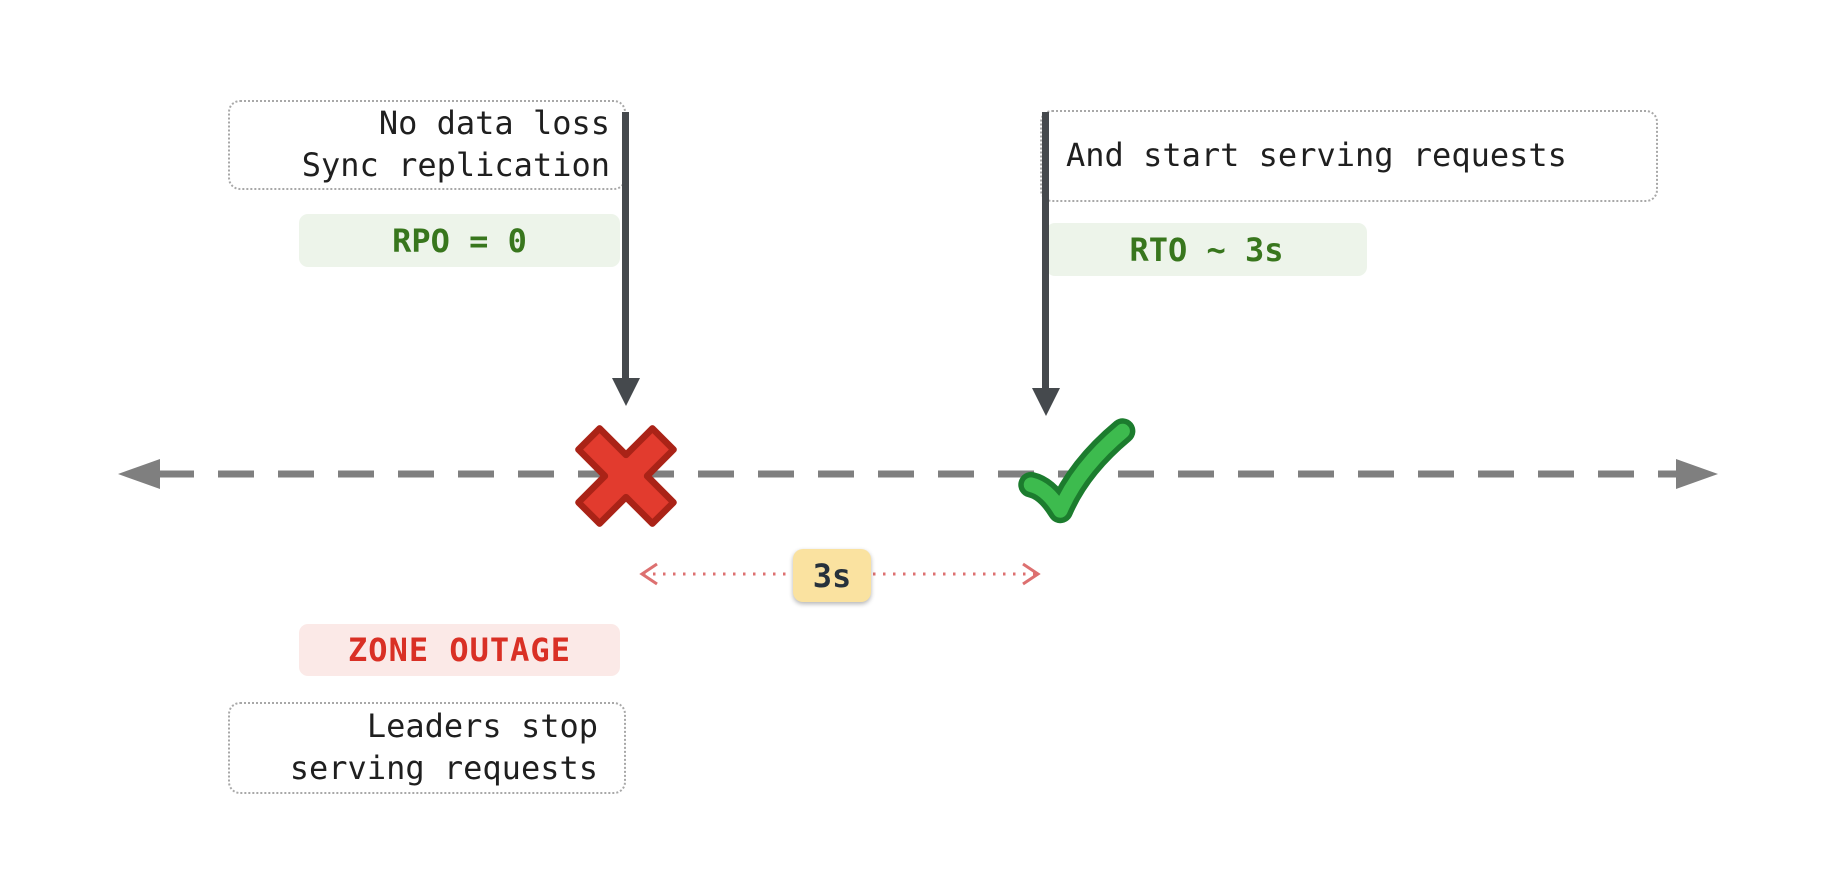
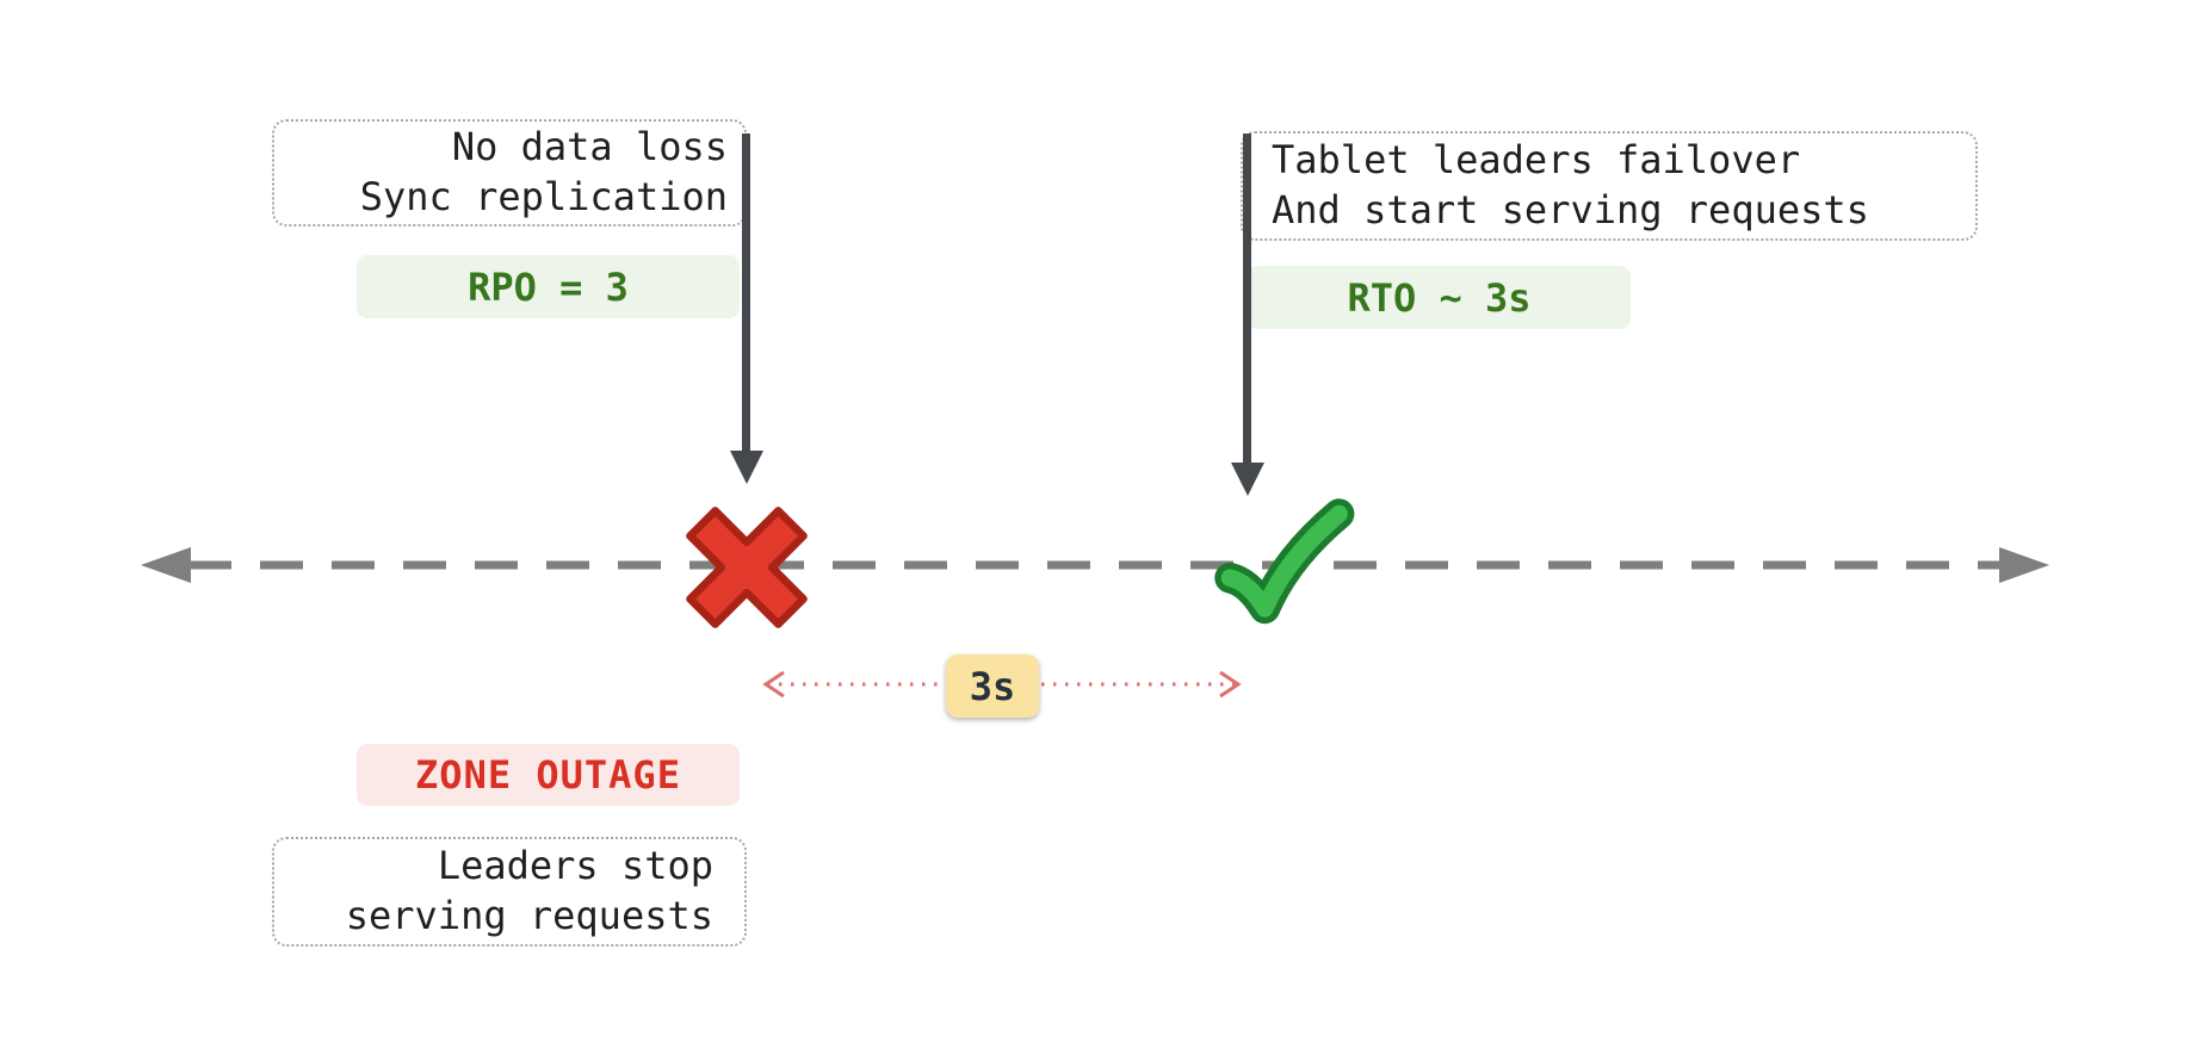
  No data loss
  Sync replication
- RPO = 0
+ RPO = 3
+ Tablet leaders failover
  And start serving requests
  RTO ~ 3s
  3s
  ZONE OUTAGE
  Leaders stop
  serving requests
